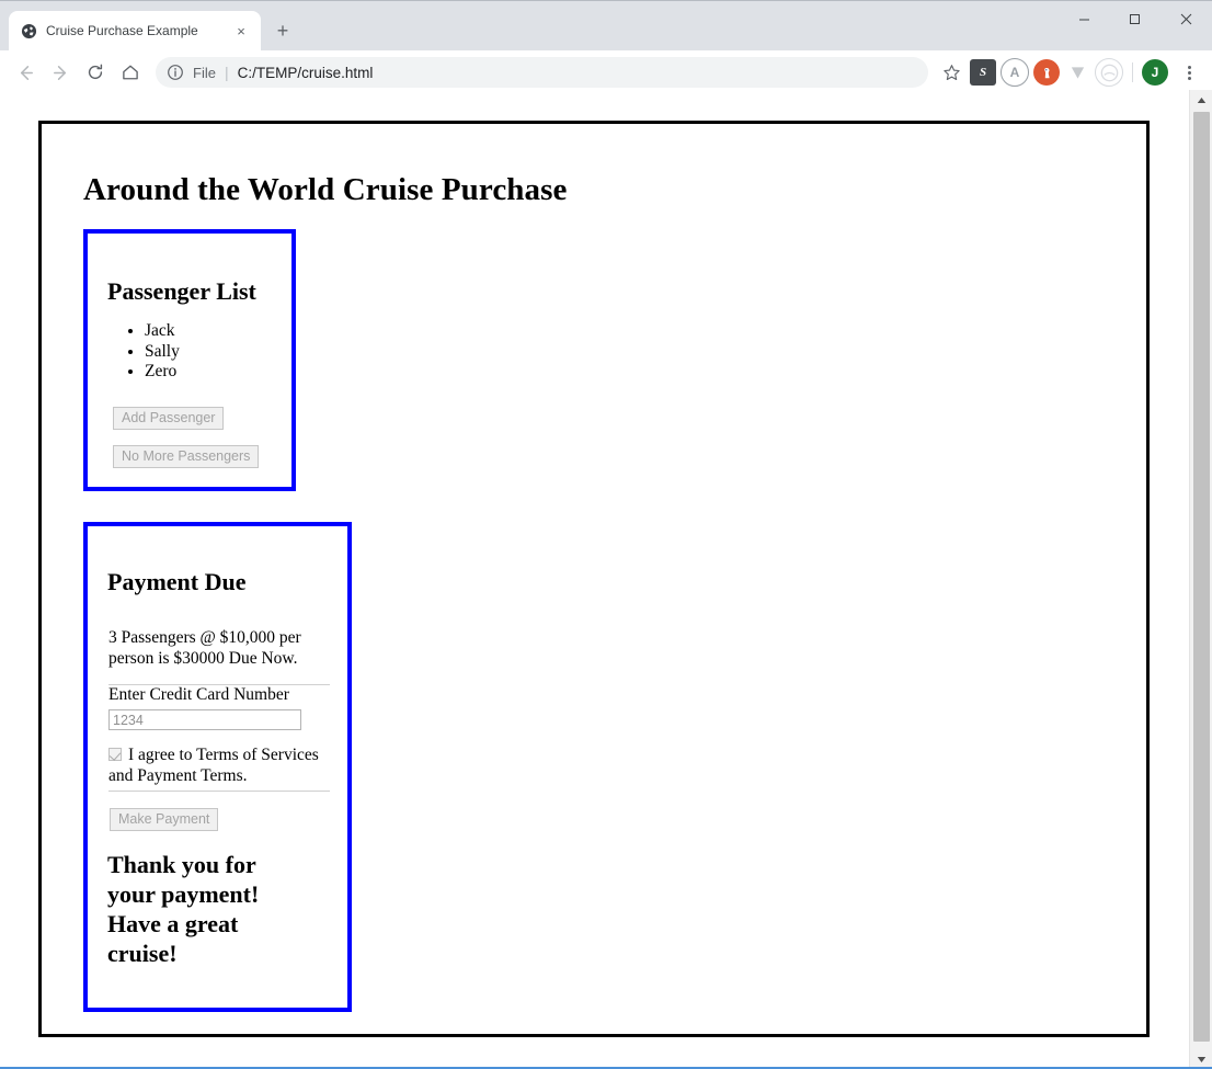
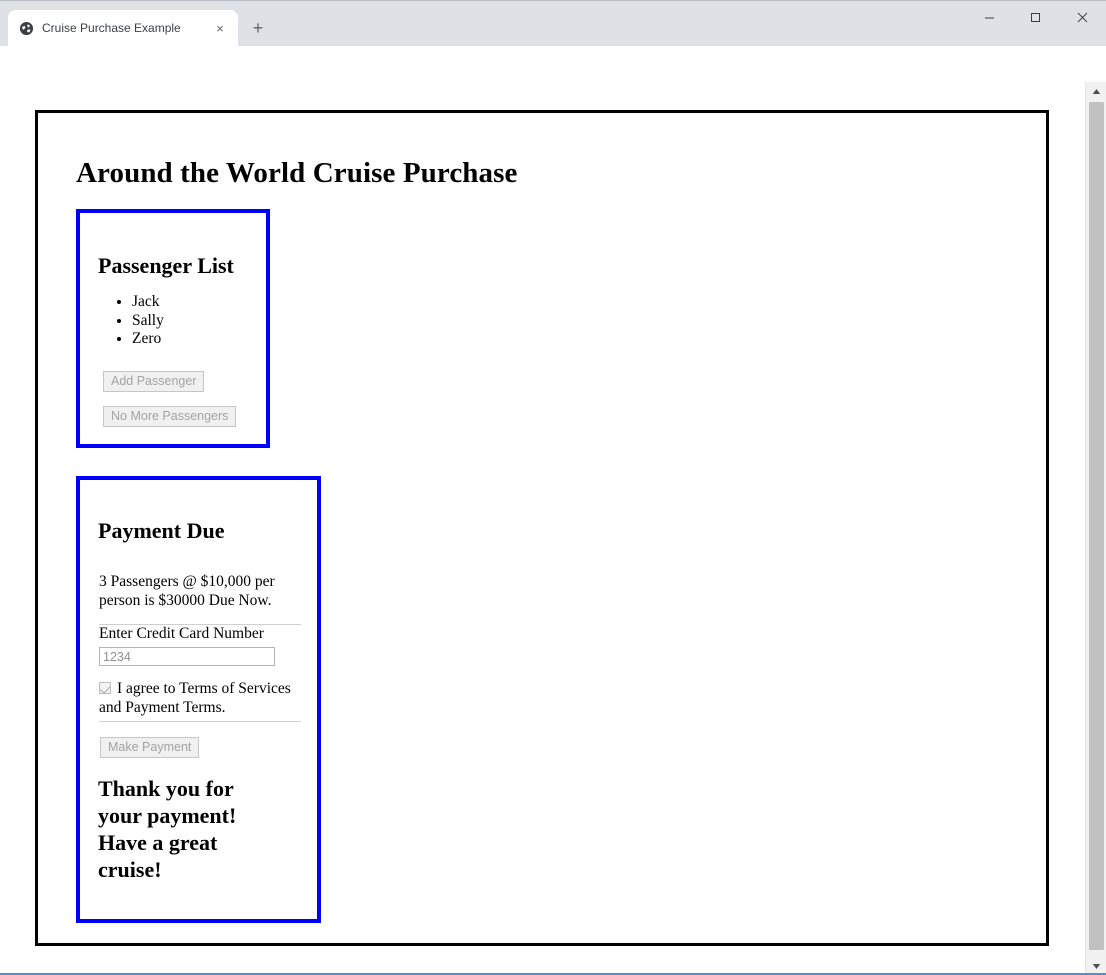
  Cruise Purchase Example
  ×
  +
- File
- |
- C:/TEMP/cruise.html
- S
- A
- J
  Around the World Cruise Purchase
  Passenger List
  Jack
  Sally
  Zero
  Add Passenger
  No More Passengers
  Payment Due
  3 Passengers @ $10,000 per person is $30000 Due Now.
  Enter Credit Card Number
  1234
  I agree to Terms of Services and Payment Terms.
  Make Payment
  Thank you for your payment! Have a great cruise!
